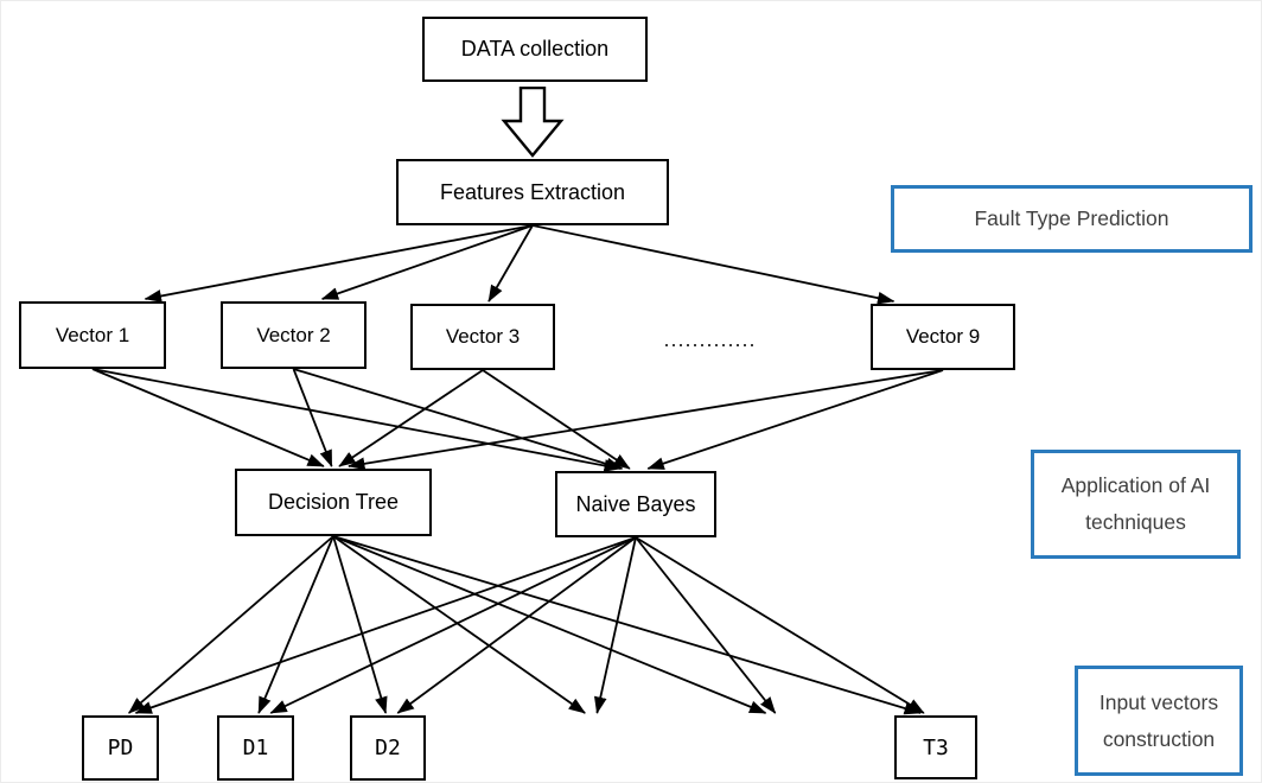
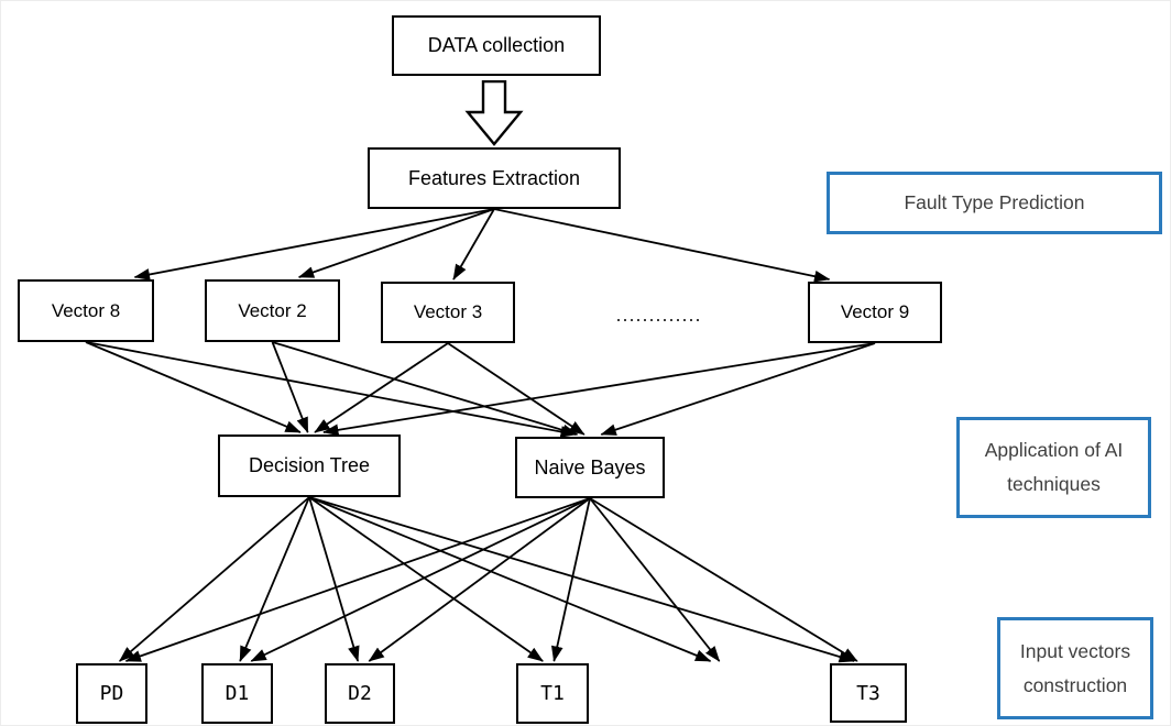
  DATA collection
  Features Extraction
- Vector 1
+ Vector 8
  Vector 2
  Vector 3
  .............
  Vector 9
  Decision Tree
  Naive Bayes
  PD
  D1
  D2
+ T1
  T3
  Fault Type Prediction
  Application of AI techniques
  Input vectors construction
